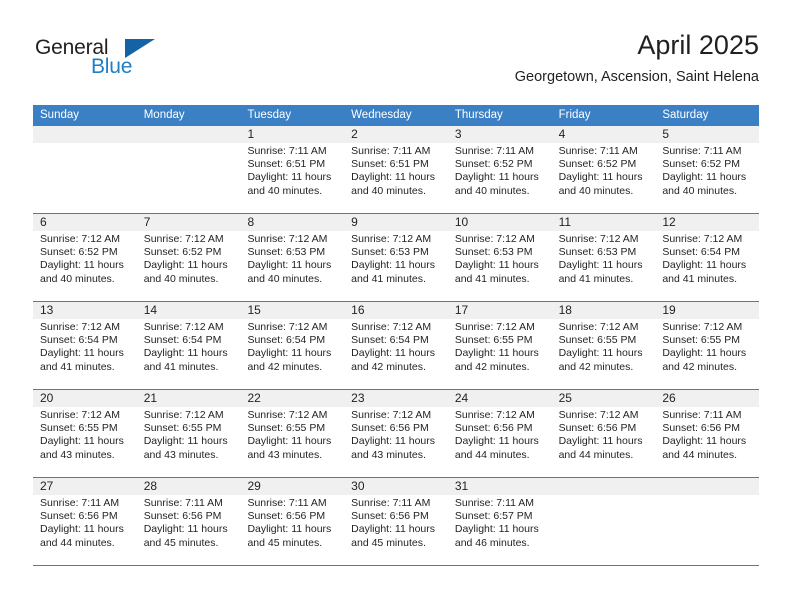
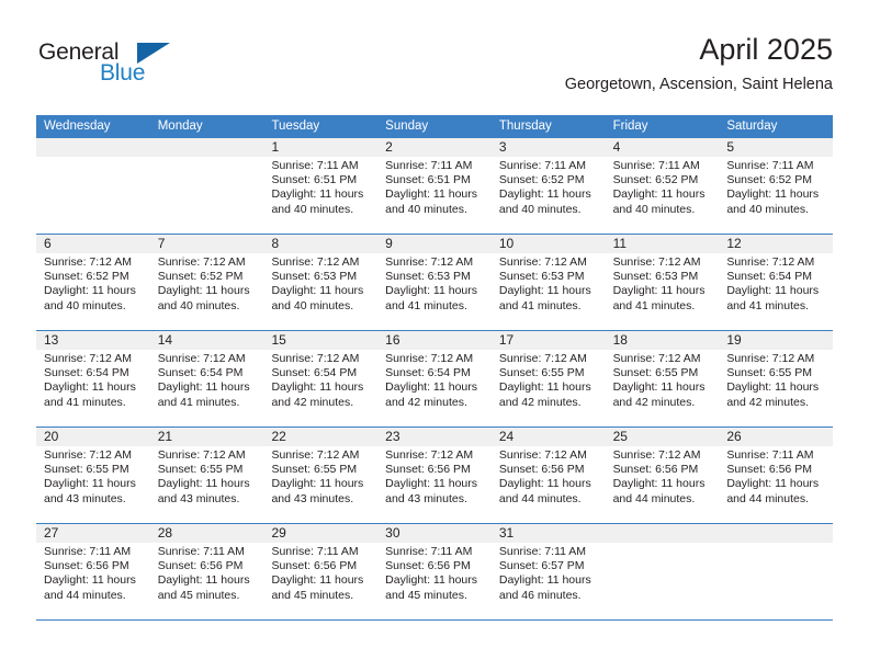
  General
  Blue
  April 2025
  Georgetown, Ascension, Saint Helena
- Sunday
+ Wednesday
  Monday
  Tuesday
- Wednesday
+ Sunday
  Thursday
  Friday
  Saturday
  1
  Sunrise: 7:11 AM
  Sunset: 6:51 PM
  Daylight: 11 hours
  and 40 minutes.
  2
  Sunrise: 7:11 AM
  Sunset: 6:51 PM
  Daylight: 11 hours
  and 40 minutes.
  3
  Sunrise: 7:11 AM
  Sunset: 6:52 PM
  Daylight: 11 hours
  and 40 minutes.
  4
  Sunrise: 7:11 AM
  Sunset: 6:52 PM
  Daylight: 11 hours
  and 40 minutes.
  5
  Sunrise: 7:11 AM
  Sunset: 6:52 PM
  Daylight: 11 hours
  and 40 minutes.
  6
  Sunrise: 7:12 AM
  Sunset: 6:52 PM
  Daylight: 11 hours
  and 40 minutes.
  7
  Sunrise: 7:12 AM
  Sunset: 6:52 PM
  Daylight: 11 hours
  and 40 minutes.
  8
  Sunrise: 7:12 AM
  Sunset: 6:53 PM
  Daylight: 11 hours
  and 40 minutes.
  9
  Sunrise: 7:12 AM
  Sunset: 6:53 PM
  Daylight: 11 hours
  and 41 minutes.
  10
  Sunrise: 7:12 AM
  Sunset: 6:53 PM
  Daylight: 11 hours
  and 41 minutes.
  11
  Sunrise: 7:12 AM
  Sunset: 6:53 PM
  Daylight: 11 hours
  and 41 minutes.
  12
  Sunrise: 7:12 AM
  Sunset: 6:54 PM
  Daylight: 11 hours
  and 41 minutes.
  13
  Sunrise: 7:12 AM
  Sunset: 6:54 PM
  Daylight: 11 hours
  and 41 minutes.
  14
  Sunrise: 7:12 AM
  Sunset: 6:54 PM
  Daylight: 11 hours
  and 41 minutes.
  15
  Sunrise: 7:12 AM
  Sunset: 6:54 PM
  Daylight: 11 hours
  and 42 minutes.
  16
  Sunrise: 7:12 AM
  Sunset: 6:54 PM
  Daylight: 11 hours
  and 42 minutes.
  17
  Sunrise: 7:12 AM
  Sunset: 6:55 PM
  Daylight: 11 hours
  and 42 minutes.
  18
  Sunrise: 7:12 AM
  Sunset: 6:55 PM
  Daylight: 11 hours
  and 42 minutes.
  19
  Sunrise: 7:12 AM
  Sunset: 6:55 PM
  Daylight: 11 hours
  and 42 minutes.
  20
  Sunrise: 7:12 AM
  Sunset: 6:55 PM
  Daylight: 11 hours
  and 43 minutes.
  21
  Sunrise: 7:12 AM
  Sunset: 6:55 PM
  Daylight: 11 hours
  and 43 minutes.
  22
  Sunrise: 7:12 AM
  Sunset: 6:55 PM
  Daylight: 11 hours
  and 43 minutes.
  23
  Sunrise: 7:12 AM
  Sunset: 6:56 PM
  Daylight: 11 hours
  and 43 minutes.
  24
  Sunrise: 7:12 AM
  Sunset: 6:56 PM
  Daylight: 11 hours
  and 44 minutes.
  25
  Sunrise: 7:12 AM
  Sunset: 6:56 PM
  Daylight: 11 hours
  and 44 minutes.
  26
  Sunrise: 7:11 AM
  Sunset: 6:56 PM
  Daylight: 11 hours
  and 44 minutes.
  27
  Sunrise: 7:11 AM
  Sunset: 6:56 PM
  Daylight: 11 hours
  and 44 minutes.
  28
  Sunrise: 7:11 AM
  Sunset: 6:56 PM
  Daylight: 11 hours
  and 45 minutes.
  29
  Sunrise: 7:11 AM
  Sunset: 6:56 PM
  Daylight: 11 hours
  and 45 minutes.
  30
  Sunrise: 7:11 AM
  Sunset: 6:56 PM
  Daylight: 11 hours
  and 45 minutes.
  31
  Sunrise: 7:11 AM
  Sunset: 6:57 PM
  Daylight: 11 hours
  and 46 minutes.
